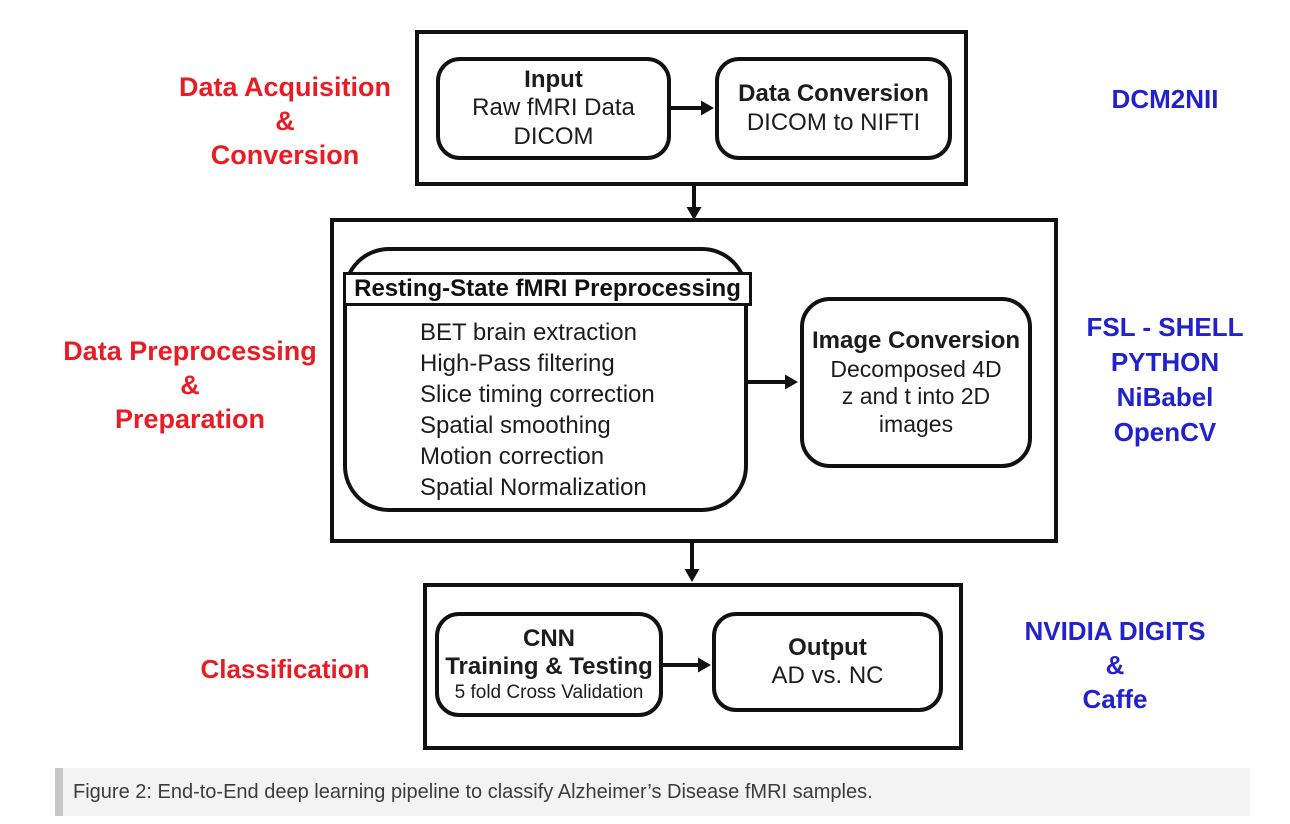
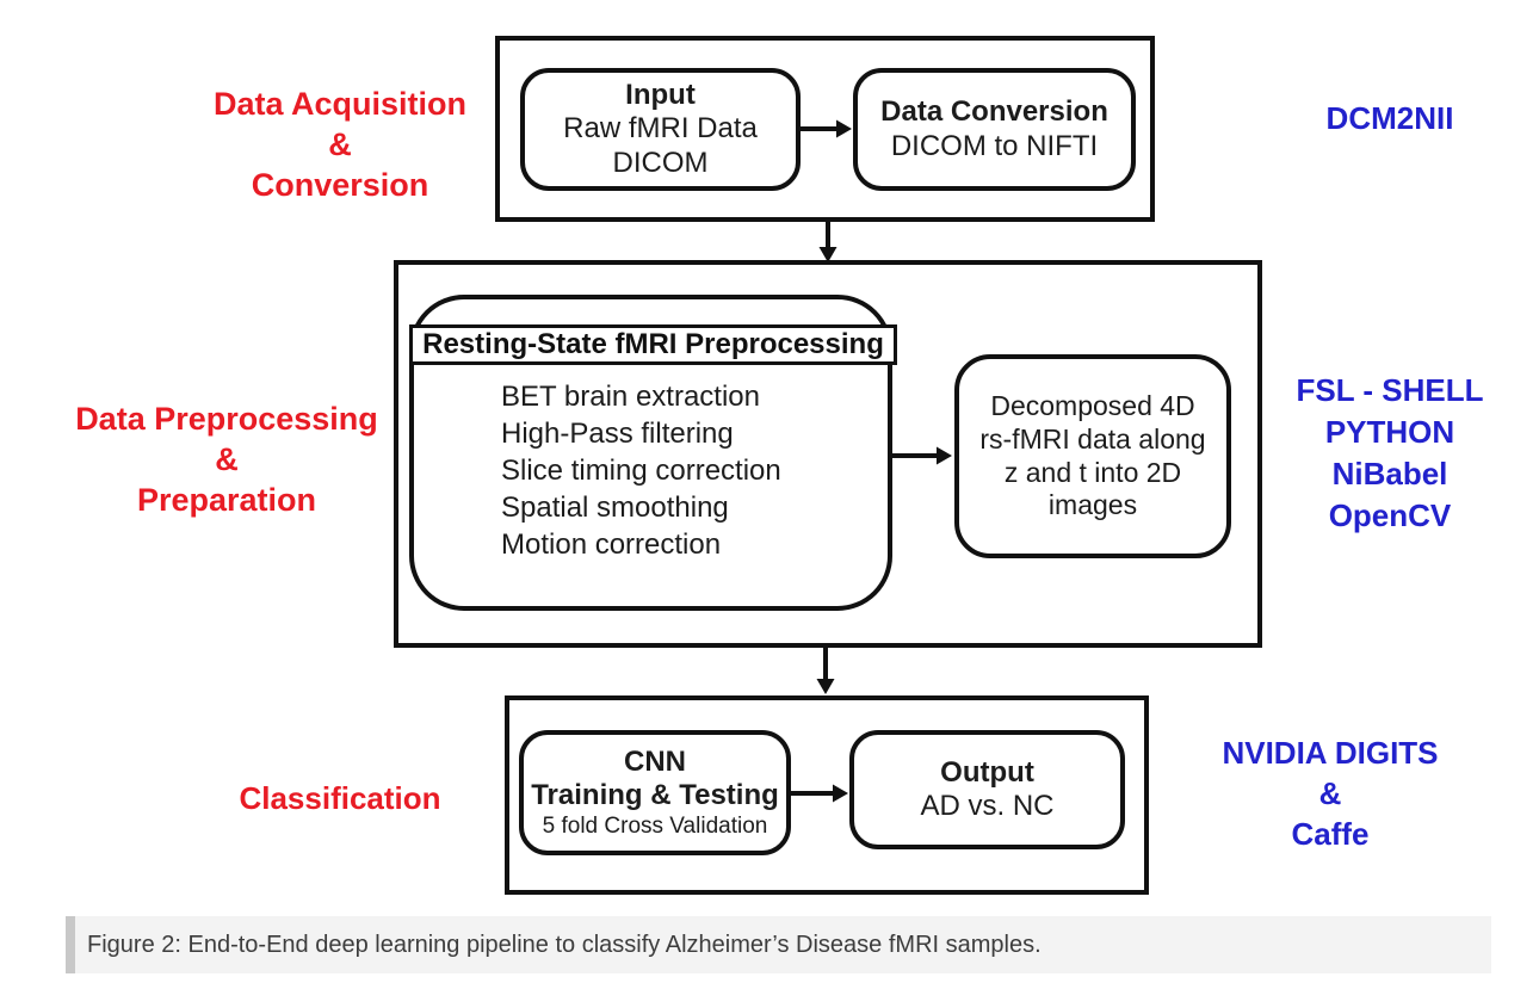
  Data Acquisition
  &
  Conversion
  Input
  Raw fMRI Data
  DICOM
  Data Conversion
  DICOM to NIFTI
  DCM2NII
  Data Preprocessing
  &
  Preparation
  Resting-State fMRI Preprocessing
  BET brain extraction
  High-Pass filtering
  Slice timing correction
  Spatial smoothing
  Motion correction
- Spatial Normalization
- Image Conversion
  Decomposed 4D
+ rs-fMRI data along
  z and t into 2D
  images
  FSL - SHELL
  PYTHON
  NiBabel
  OpenCV
  Classification
  CNN
  Training & Testing
  5 fold Cross Validation
  Output
  AD vs. NC
  NVIDIA DIGITS
  &
  Caffe
  Figure 2: End-to-End deep learning pipeline to classify Alzheimer’s Disease fMRI samples.
